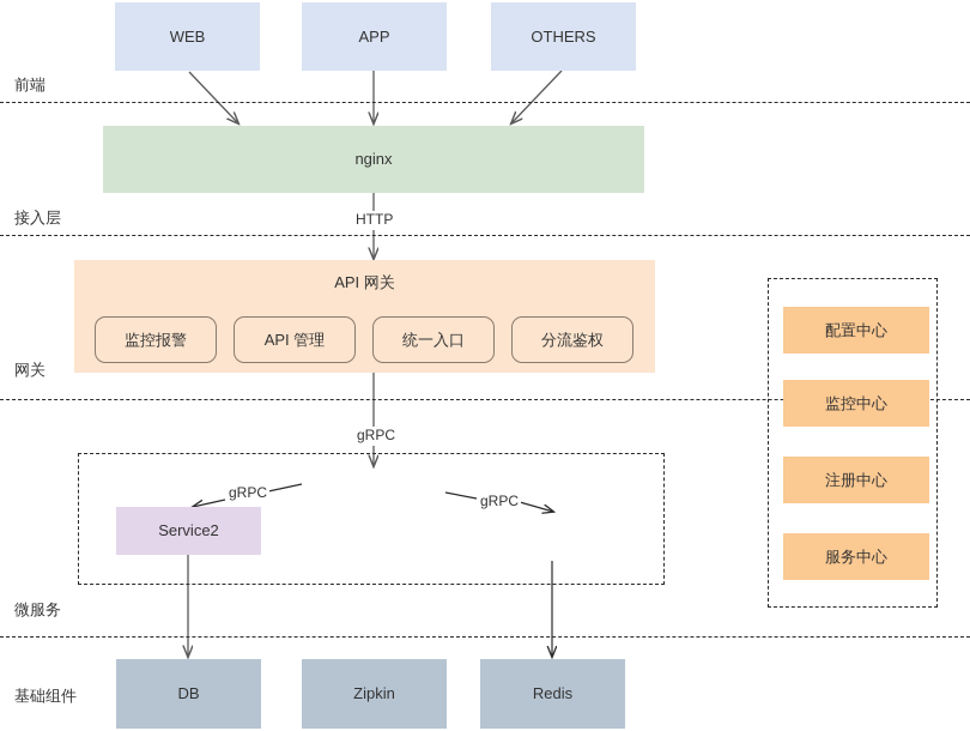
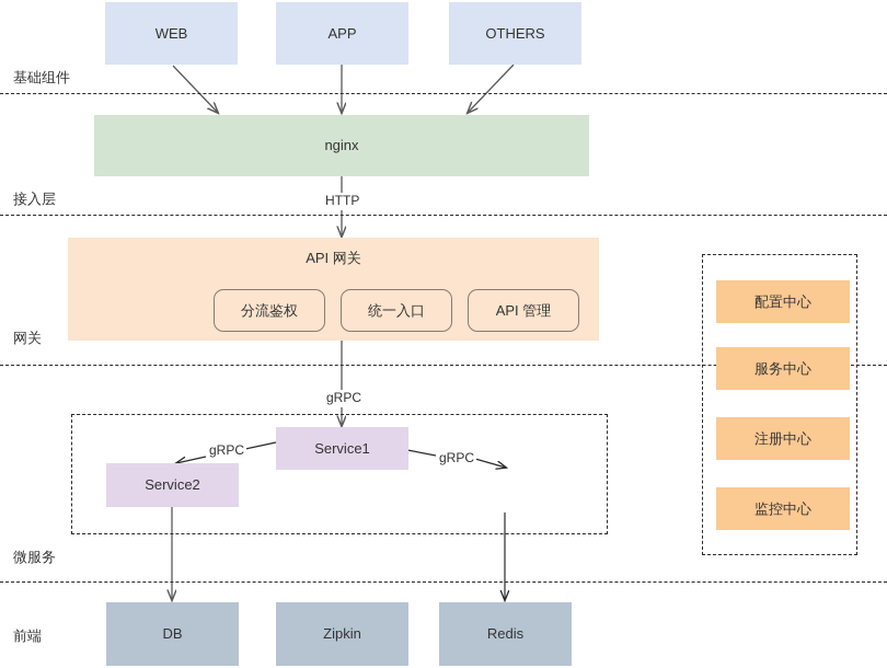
- 前端
+ 基础组件
  接入层
  网关
  微服务
- 基础组件
+ 前端
  WEB
  APP
  OTHERS
  nginx
  HTTP
  API 网关
- 监控报警
- API 管理
+ 分流鉴权
  统一入口
- 分流鉴权
+ API 管理
  gRPC
+ Service1
  Service2
  gRPC
  gRPC
  DB
  Zipkin
  Redis
  配置中心
- 监控中心
+ 服务中心
  注册中心
- 服务中心
+ 监控中心
